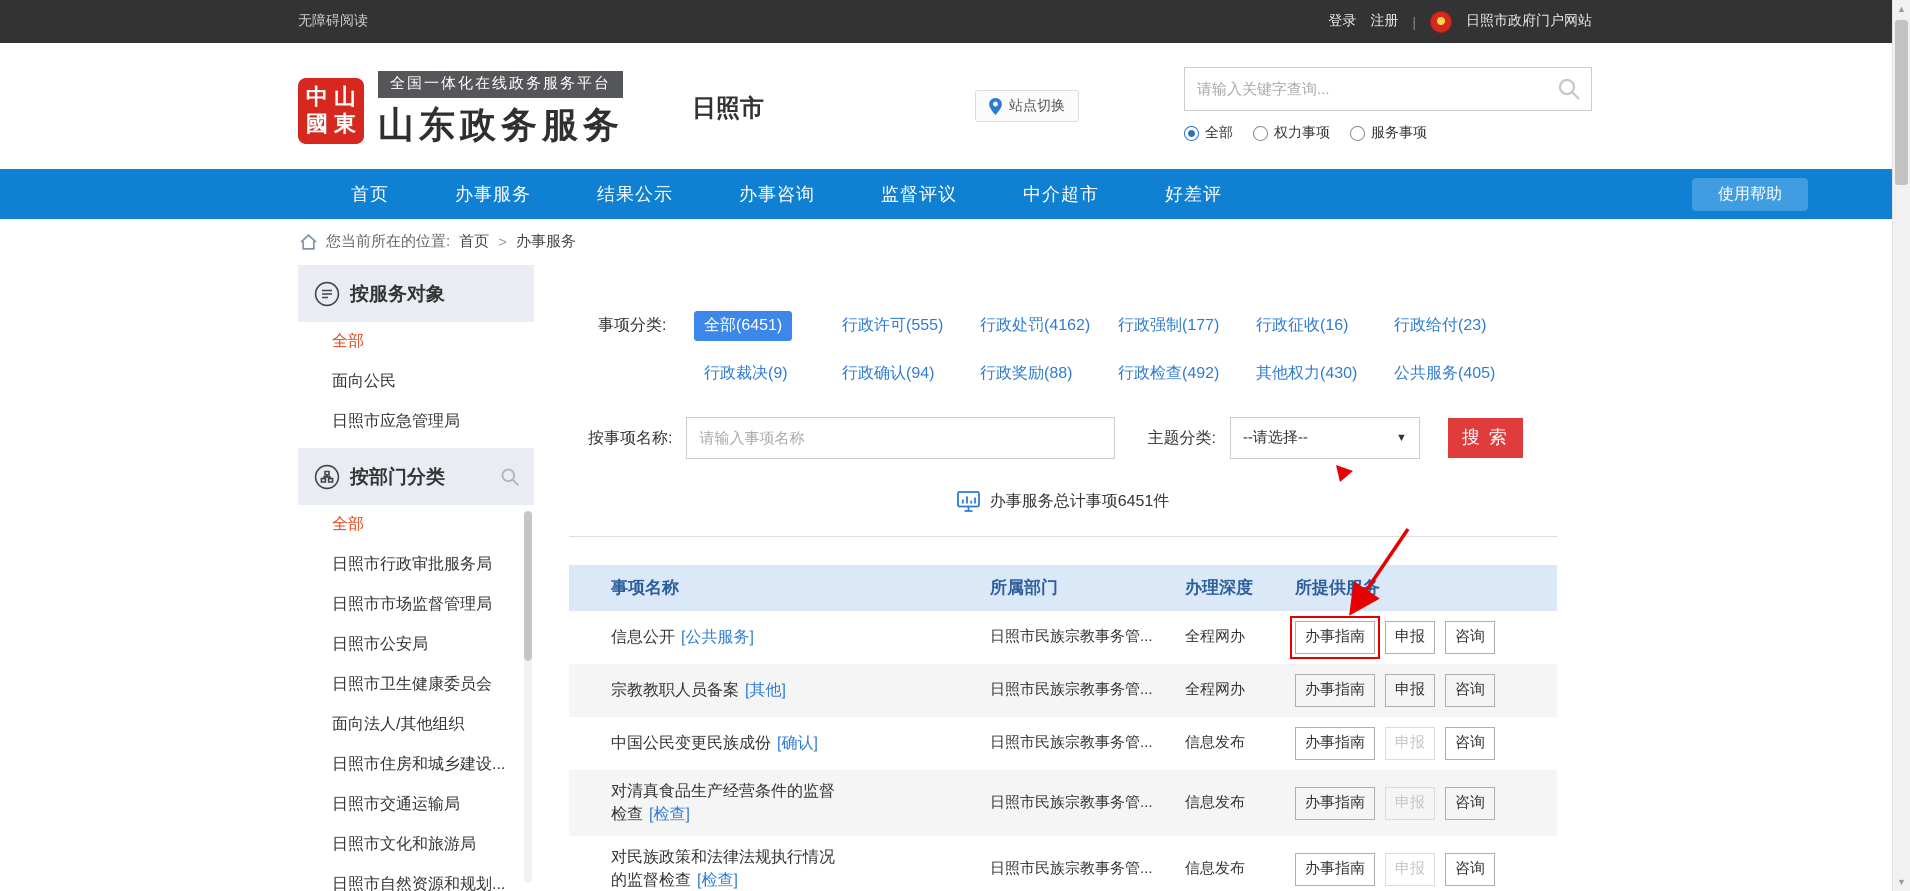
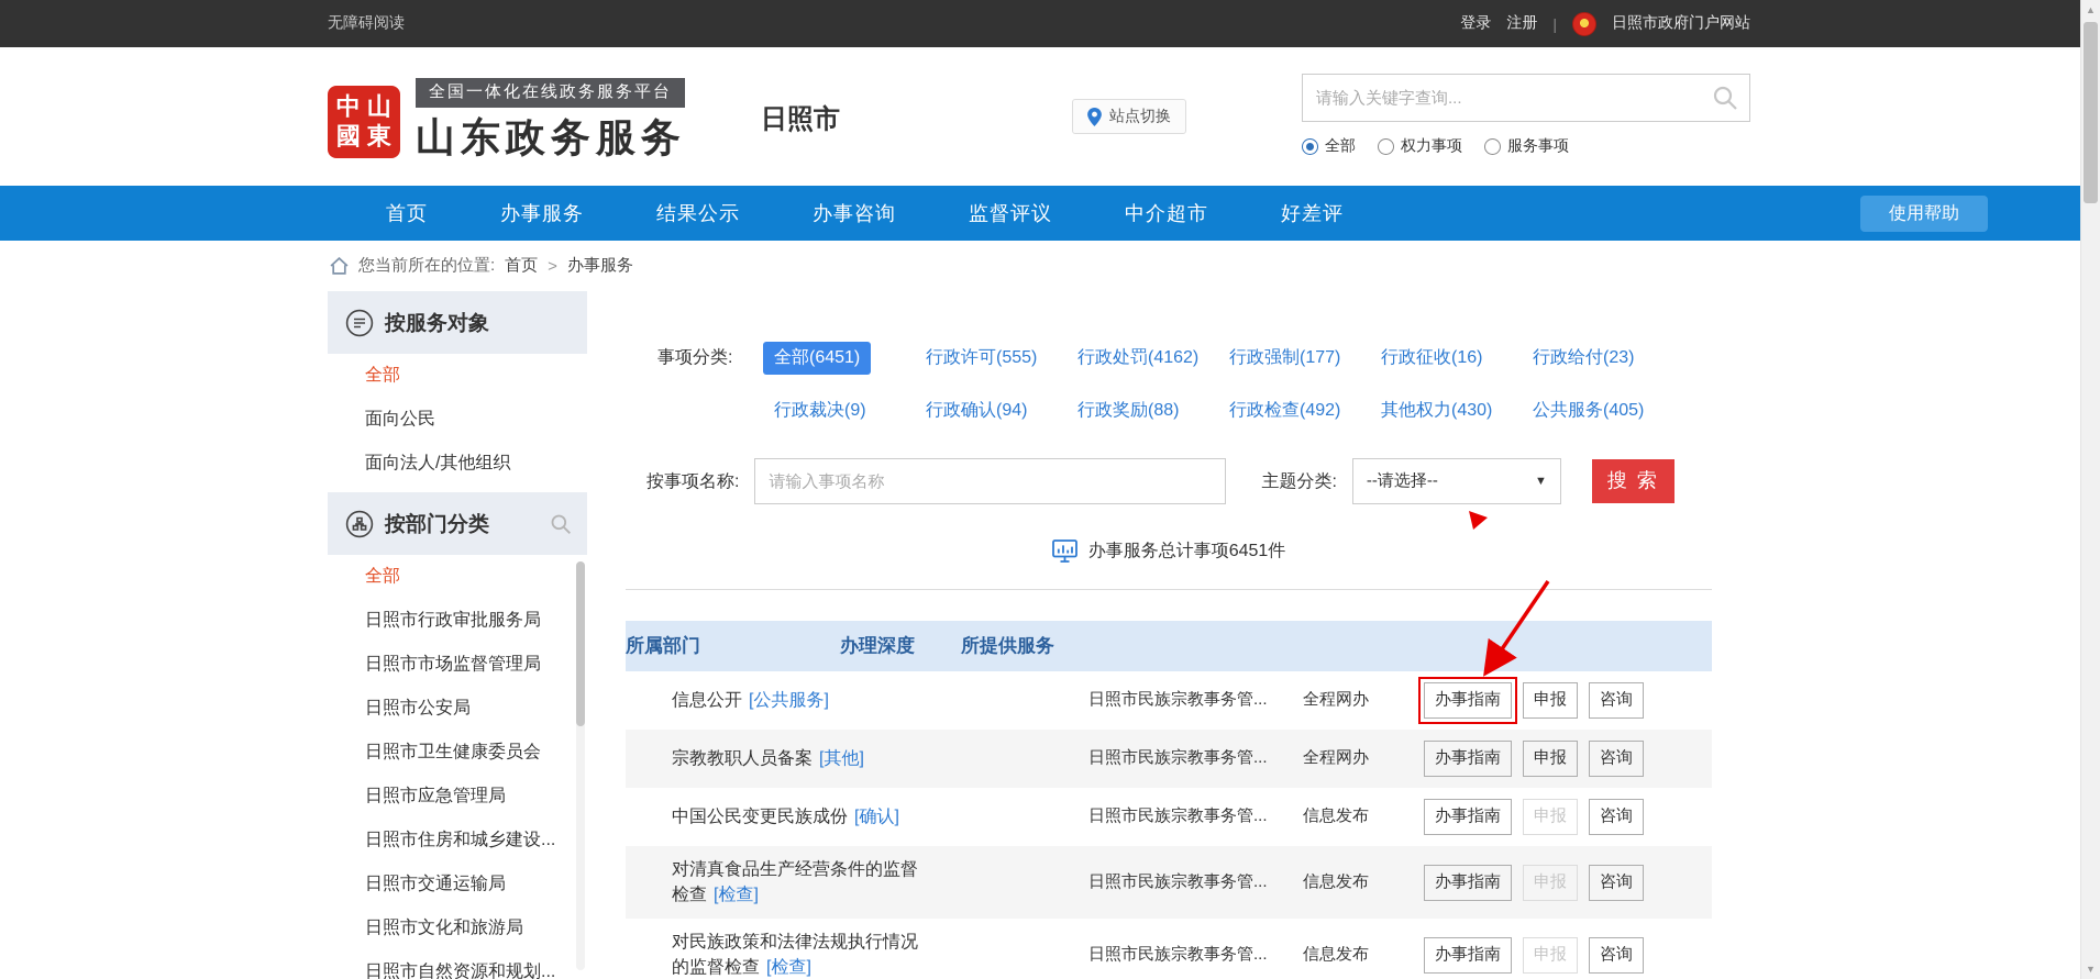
  无障碍阅读
  登录
  注册
  |
  日照市政府门户网站
  中國
  山東
  全国一体化在线政务服务平台
  山东政务服务
  日照市
  站点切换
  请输入关键字查询...
  全部
  权力事项
  服务事项
  首页
  办事服务
  结果公示
  办事咨询
  监督评议
  中介超市
  好差评
  使用帮助
  您当前所在的位置:
  首页
  >
  办事服务
  按服务对象
  全部
  面向公民
- 日照市应急管理局
+ 面向法人/其他组织
  按部门分类
  全部
  日照市行政审批服务局
  日照市市场监督管理局
  日照市公安局
  日照市卫生健康委员会
- 面向法人/其他组织
+ 日照市应急管理局
  日照市住房和城乡建设...
  日照市交通运输局
  日照市文化和旅游局
  日照市自然资源和规划...
  事项分类:
  全部(6451)
  行政许可(555)
  行政处罚(4162)
  行政强制(177)
  行政征收(16)
  行政给付(23)
  行政裁决(9)
  行政确认(94)
  行政奖励(88)
  行政检查(492)
  其他权力(430)
  公共服务(405)
  按事项名称:
  请输入事项名称
  主题分类:
  --请选择--
  ▼
  搜 索
  办事服务总计事项6451件
- 事项名称
  所属部门
  办理深度
  所提供服务
  信息公开 [公共服务]
  日照市民族宗教事务管...
  全程网办
  办事指南
  申报
  咨询
  宗教教职人员备案 [其他]
  日照市民族宗教事务管...
  全程网办
  办事指南
  申报
  咨询
  中国公民变更民族成份 [确认]
  日照市民族宗教事务管...
  信息发布
  办事指南
  申报
  咨询
  对清真食品生产经营条件的监督检查 [检查]
  日照市民族宗教事务管...
  信息发布
  办事指南
  申报
  咨询
  对民族政策和法律法规执行情况的监督检查 [检查]
  日照市民族宗教事务管...
  信息发布
  办事指南
  申报
  咨询
  ▲
  ▼
